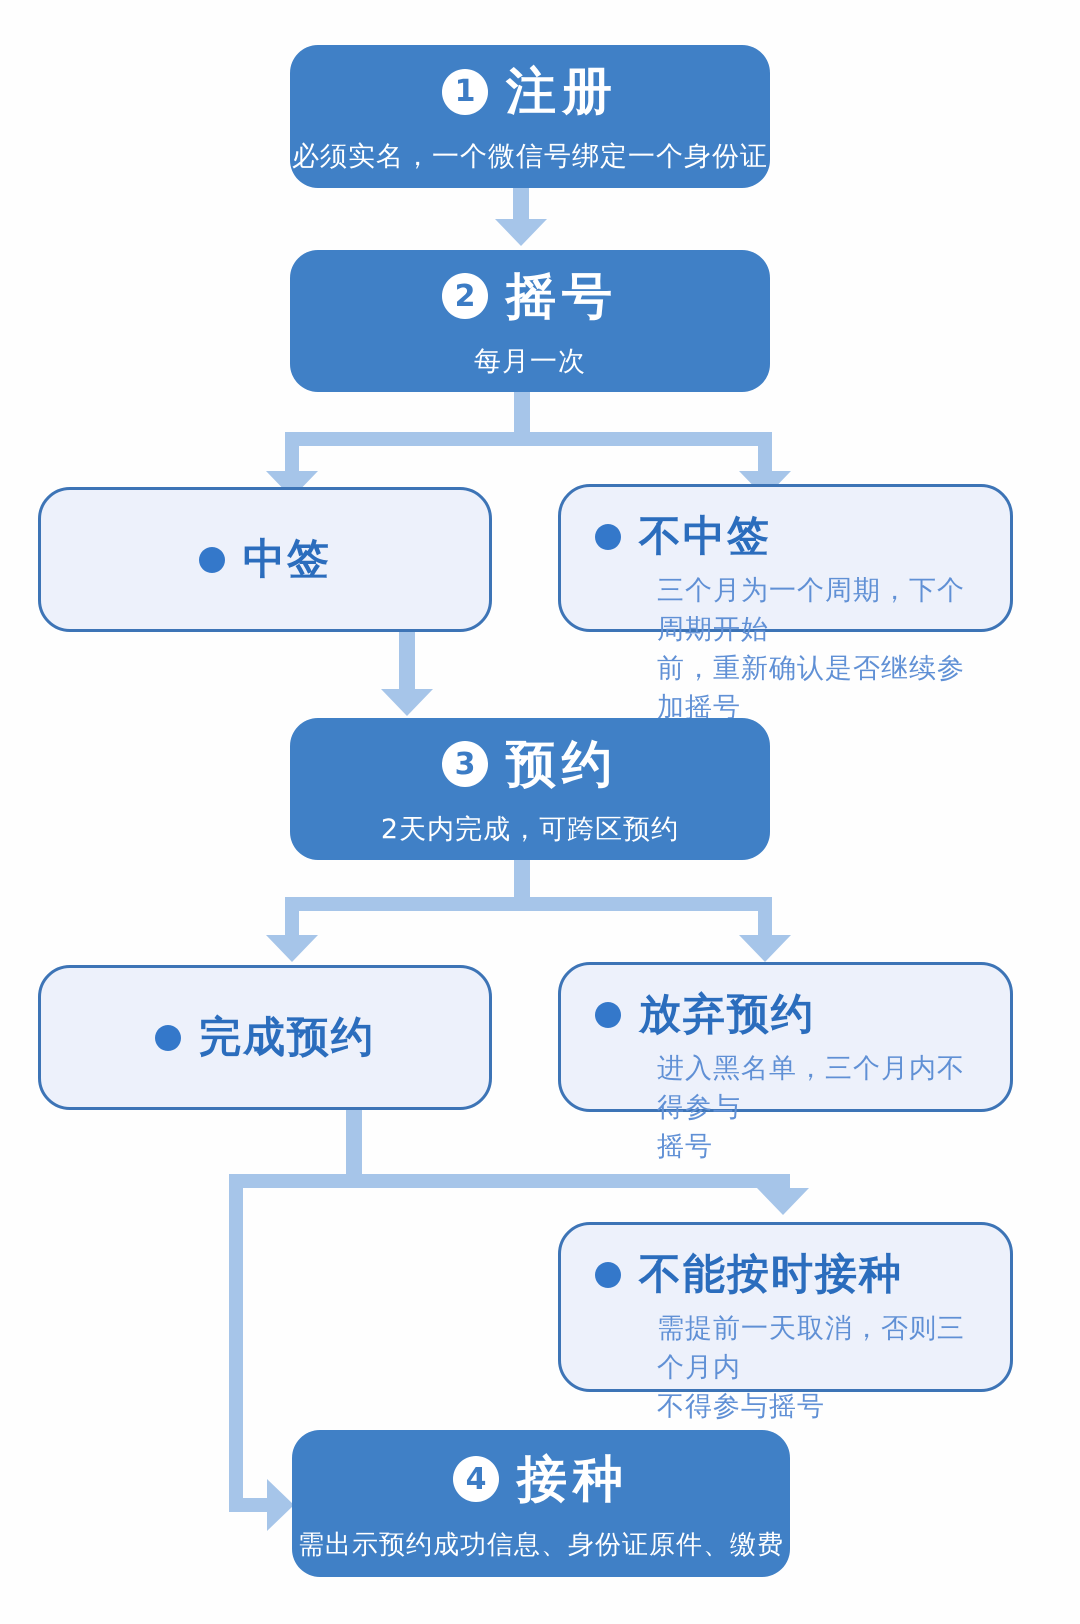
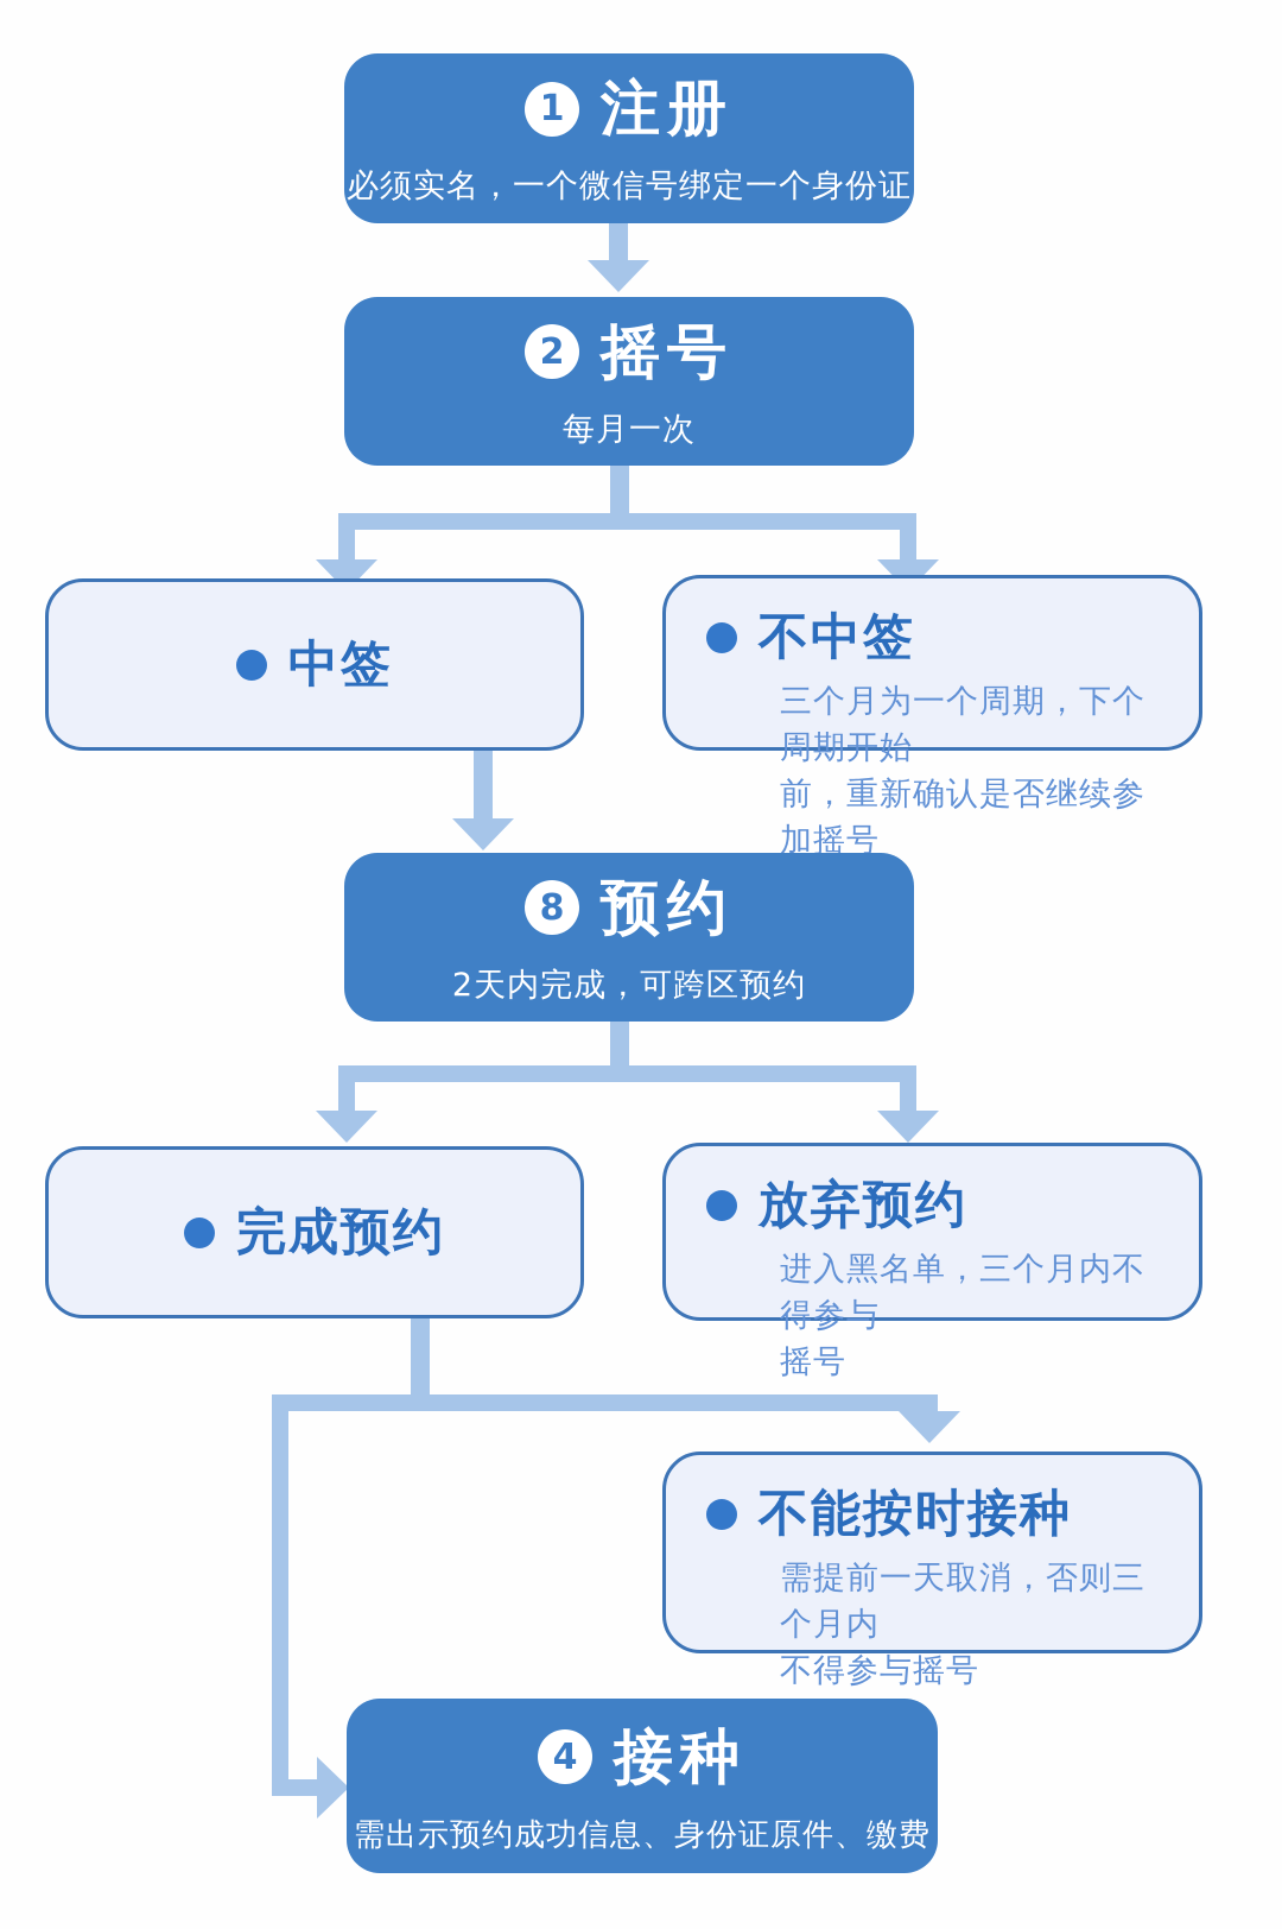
  1
  注册
  必须实名，一个微信号绑定一个身份证
  2
  摇号
  每月一次
  中签
  不中签
  三个月为一个周期，下个周期开始
  前，重新确认是否继续参加摇号
- 3
+ 8
  预约
  2天内完成，可跨区预约
  完成预约
  放弃预约
  进入黑名单，三个月内不得参与
  摇号
  不能按时接种
  需提前一天取消，否则三个月内
  不得参与摇号
  4
  接种
  需出示预约成功信息、身份证原件、缴费
